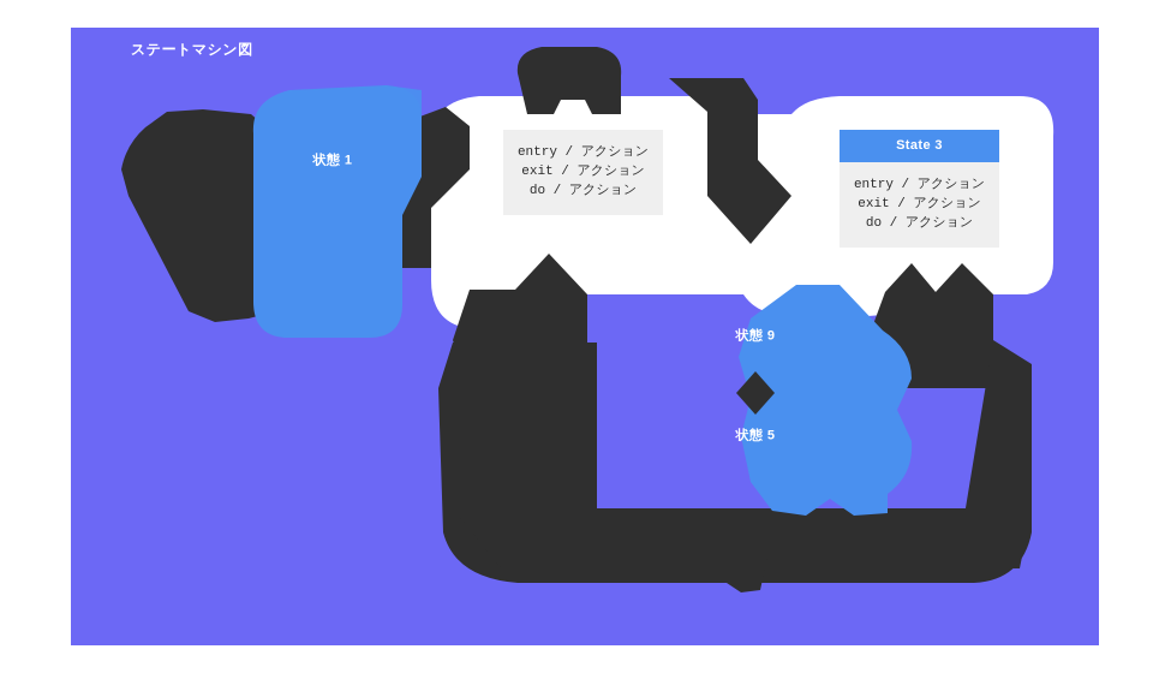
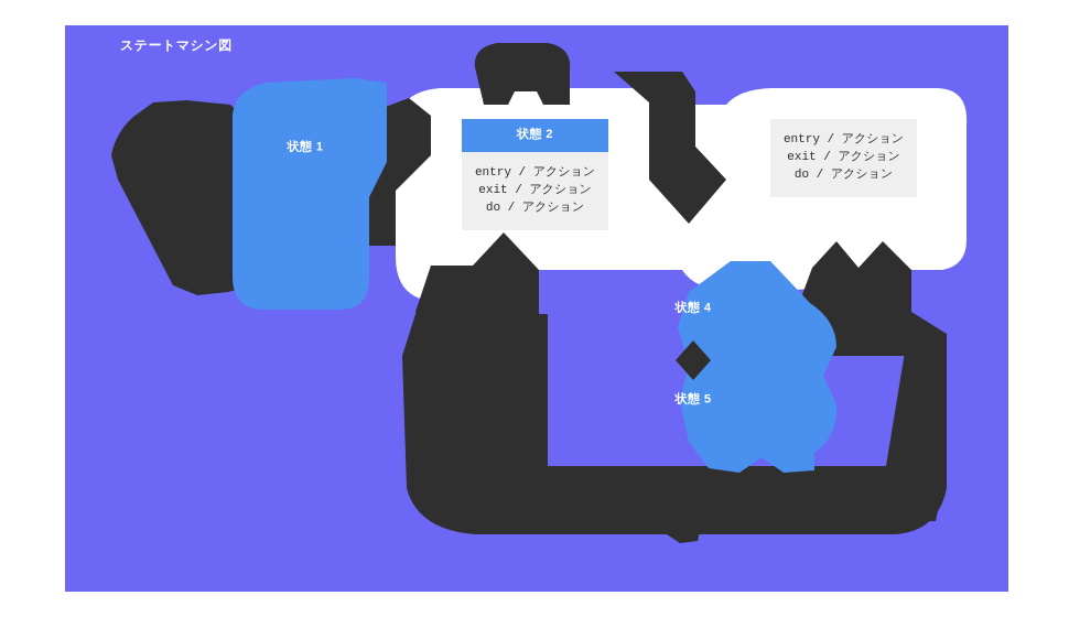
  ステートマシン図
  状態 1
- 状態 9
+ 状態 4
  状態 5
+ 状態 2
  entry / アクション exit / アクション do / アクション
- State 3
  entry / アクション exit / アクション do / アクション
